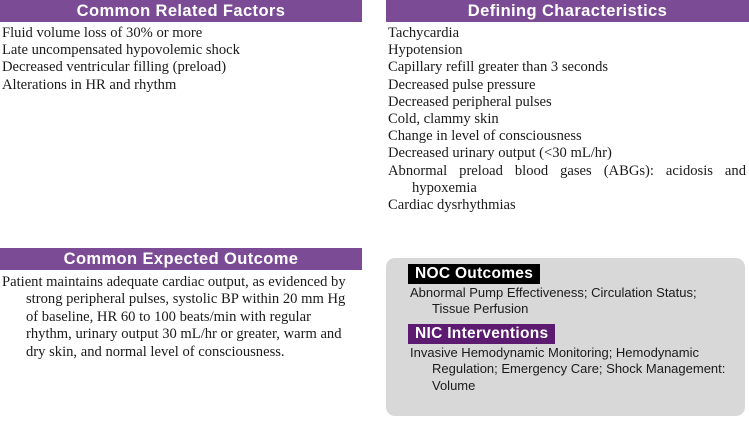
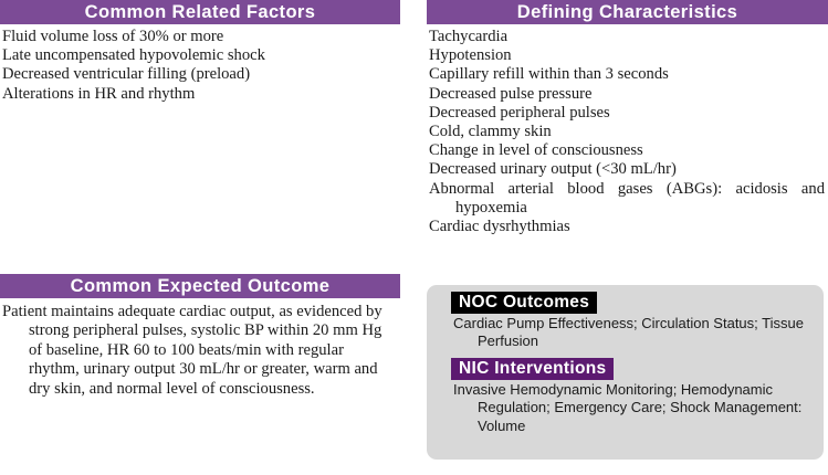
  Common Related Factors
  Fluid volume loss of 30% or more
  Late uncompensated hypovolemic shock
  Decreased ventricular filling (preload)
  Alterations in HR and rhythm
  Defining Characteristics
  Tachycardia
  Hypotension
- Capillary refill greater than 3 seconds
+ Capillary refill within than 3 seconds
  Decreased pulse pressure
  Decreased peripheral pulses
  Cold, clammy skin
  Change in level of consciousness
  Decreased urinary output (<30 mL/hr)
- Abnormal preload blood gases (ABGs): acidosis and hypoxemia
+ Abnormal arterial blood gases (ABGs): acidosis and hypoxemia
  Cardiac dysrhythmias
  Common Expected Outcome
  Patient maintains adequate cardiac output, as evidenced by strong peripheral pulses, systolic BP within 20 mm Hg of baseline, HR 60 to 100 beats/min with regular rhythm, urinary output 30 mL/hr or greater, warm and dry skin, and normal level of consciousness.
  NOC Outcomes
- Abnormal Pump Effectiveness; Circulation Status; Tissue Perfusion
+ Cardiac Pump Effectiveness; Circulation Status; Tissue Perfusion
  NIC Interventions
  Invasive Hemodynamic Monitoring; Hemodynamic Regulation; Emergency Care; Shock Management: Volume
